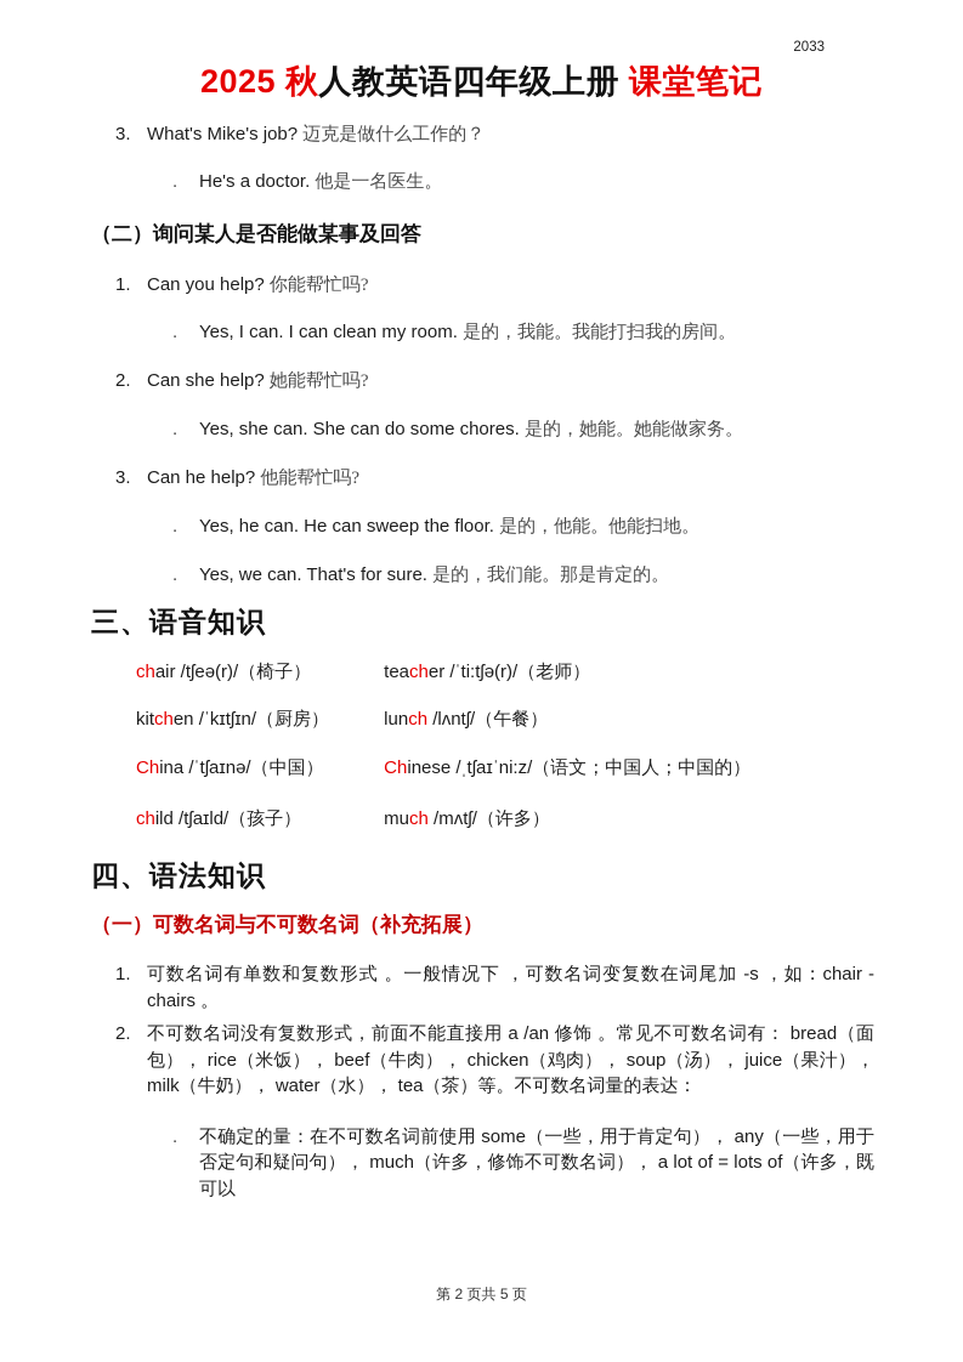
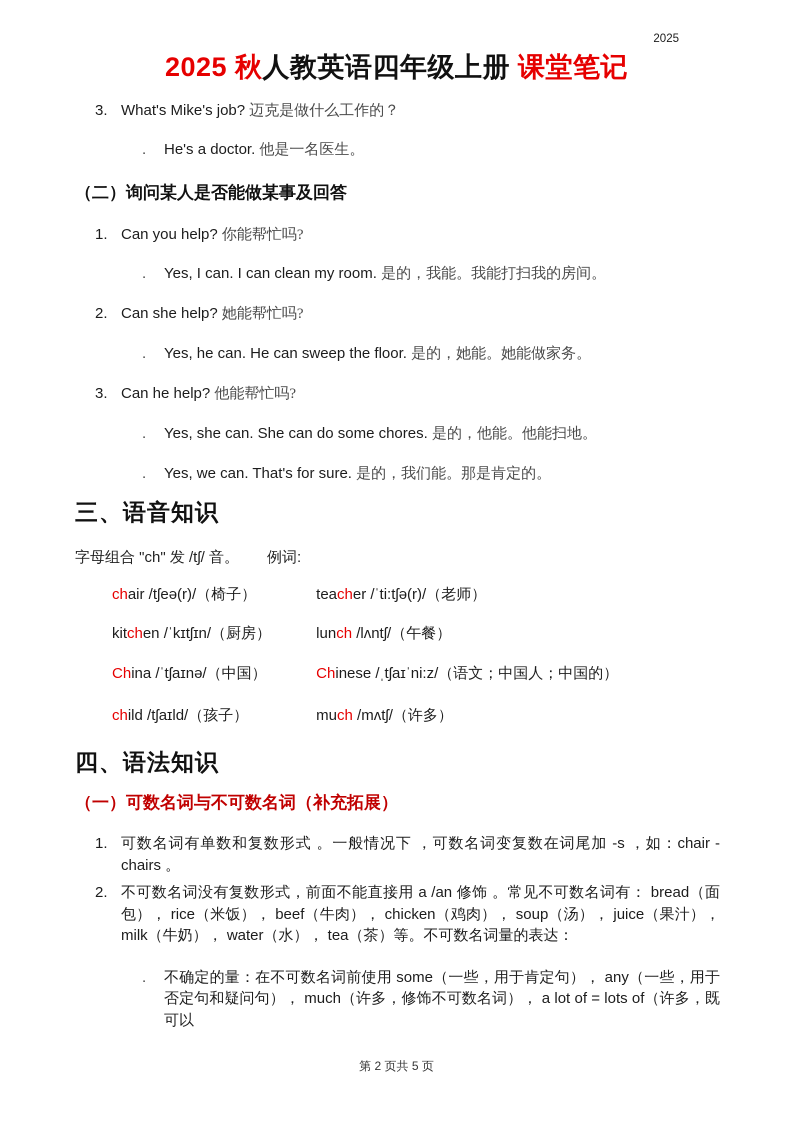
- 2033
+ 2025
  2025 秋人教英语四年级上册 课堂笔记
  3.
  What's Mike's job? 迈克是做什么工作的？
  .
  He's a doctor. 他是一名医生。
  （二）询问某人是否能做某事及回答
  1.
  Can you help? 你能帮忙吗?
  .
  Yes, I can. I can clean my room. 是的，我能。我能打扫我的房间。
  2.
  Can she help? 她能帮忙吗?
  .
- Yes, she can. She can do some chores. 是的，她能。她能做家务。
+ Yes, he can. He can sweep the floor. 是的，她能。她能做家务。
  3.
  Can he help? 他能帮忙吗?
  .
- Yes, he can. He can sweep the floor. 是的，他能。他能扫地。
+ Yes, she can. She can do some chores. 是的，他能。他能扫地。
  .
  Yes, we can. That's for sure. 是的，我们能。那是肯定的。
  三、语音知识
+ 字母组合 "ch" 发 /tʃ/ 音。 例词:
  chair /tʃeə(r)/（椅子） teacher /ˈti:tʃə(r)/（老师）
  kitchen /ˈkɪtʃɪn/（厨房） lunch /lʌntʃ/（午餐）
  China /ˈtʃaɪnə/（中国） Chinese /ˌtʃaɪˈni:z/（语文；中国人；中国的）
  child /tʃaɪld/（孩子） much /mʌtʃ/（许多）
  四、语法知识
  （一）可数名词与不可数名词（补充拓展）
  1.
  可数名词有单数和复数形式 。一般情况下 ，可数名词变复数在词尾加 -s ，如：chair - chairs 。
  2.
  不可数名词没有复数形式，前面不能直接用 a /an 修饰 。常见不可数名词有： bread（面包）， rice（米饭）， beef（牛肉）， chicken（鸡肉）， soup（汤）， juice（果汁）， milk（牛奶）， water（水）， tea（茶）等。不可数名词量的表达：
  .
  不确定的量：在不可数名词前使用 some（一些，用于肯定句）， any（一些，用于否定句和疑问句）， much（许多，修饰不可数名词）， a lot of = lots of（许多，既可以
  第 2 页共 5 页
